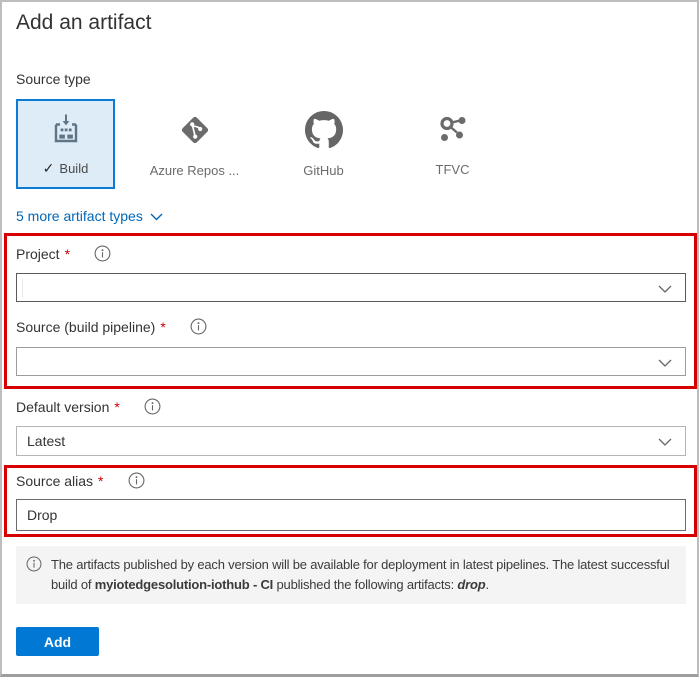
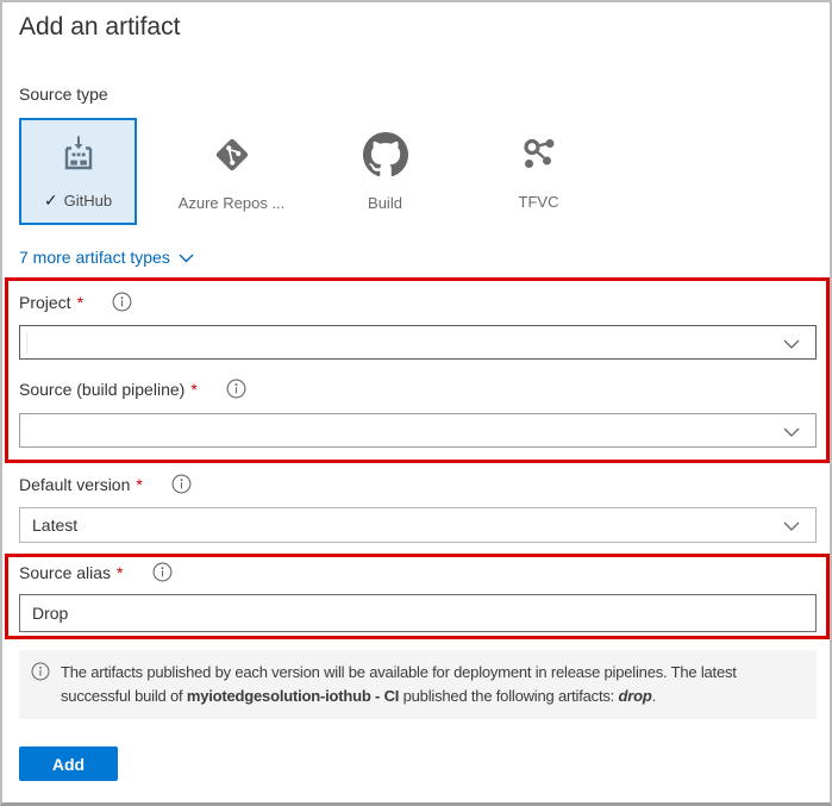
  Add an artifact
  Source type
  ✓
- Build
+ GitHub
  Azure Repos ...
- GitHub
+ Build
  TFVC
- 5 more artifact types
+ 7 more artifact types
  Project
  *
  Source (build pipeline)
  *
  Default version
  *
  Latest
  Source alias
  *
  Drop
- The artifacts published by each version will be available for deployment in latest pipelines. The latest successful build of myiotedgesolution-iothub - CI published the following artifacts: drop.
+ The artifacts published by each version will be available for deployment in release pipelines. The latest successful build of myiotedgesolution-iothub - CI published the following artifacts: drop.
  Add
